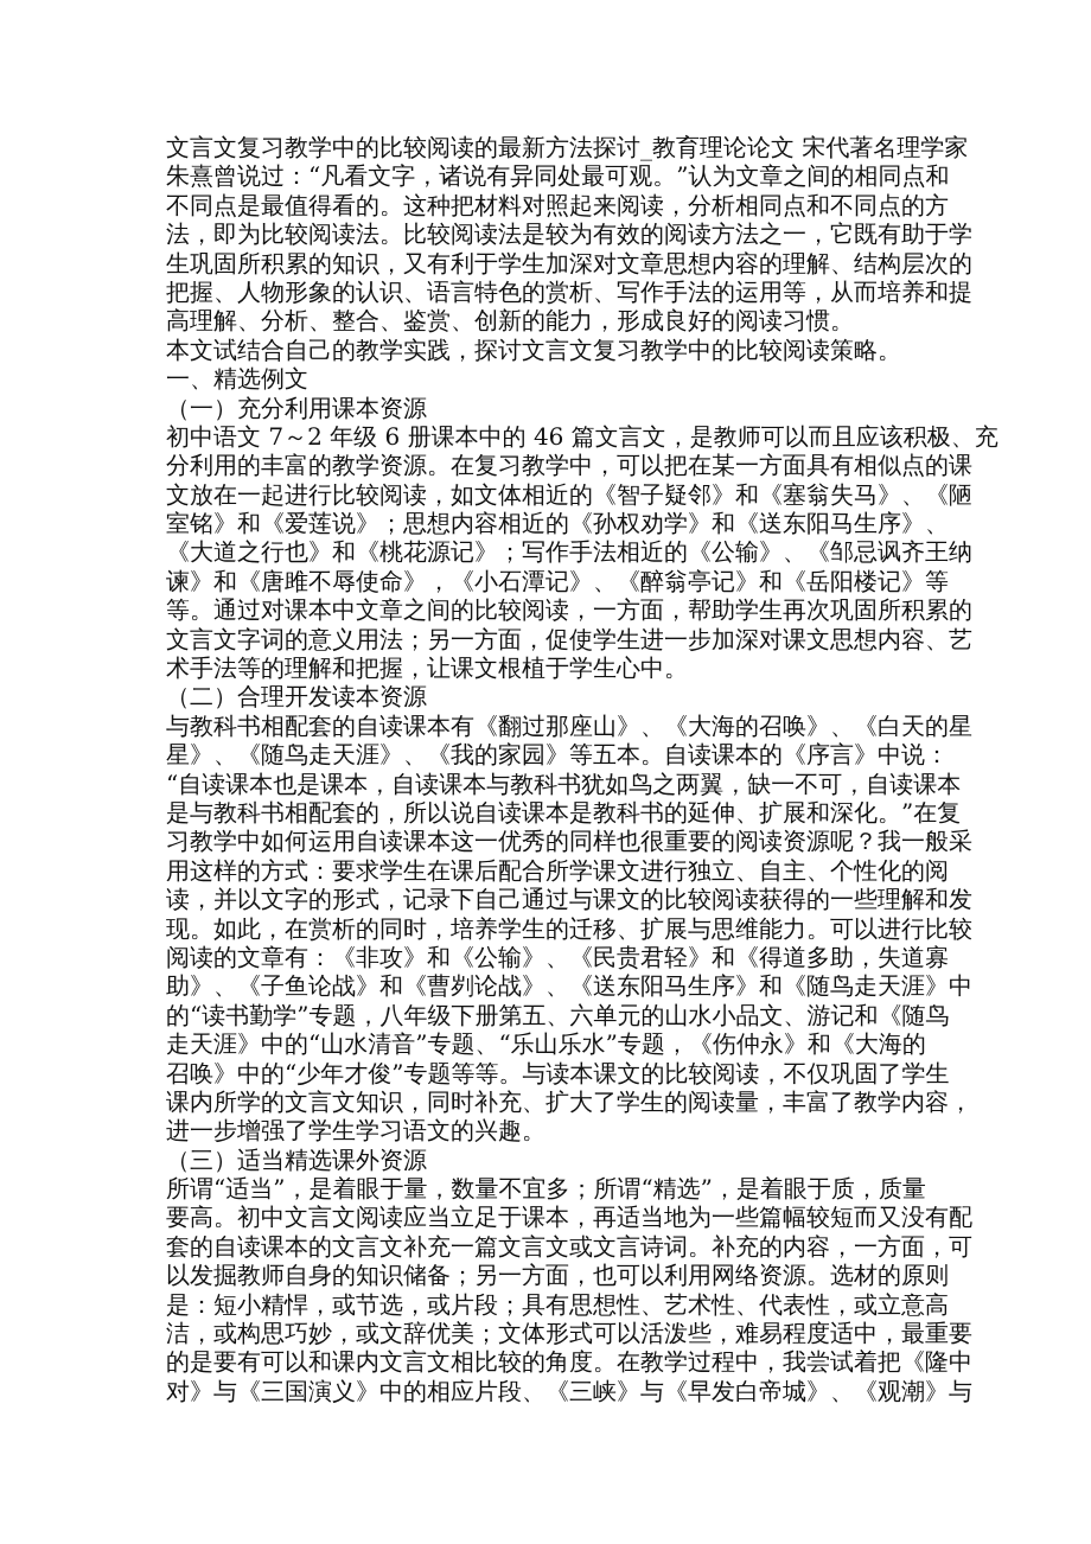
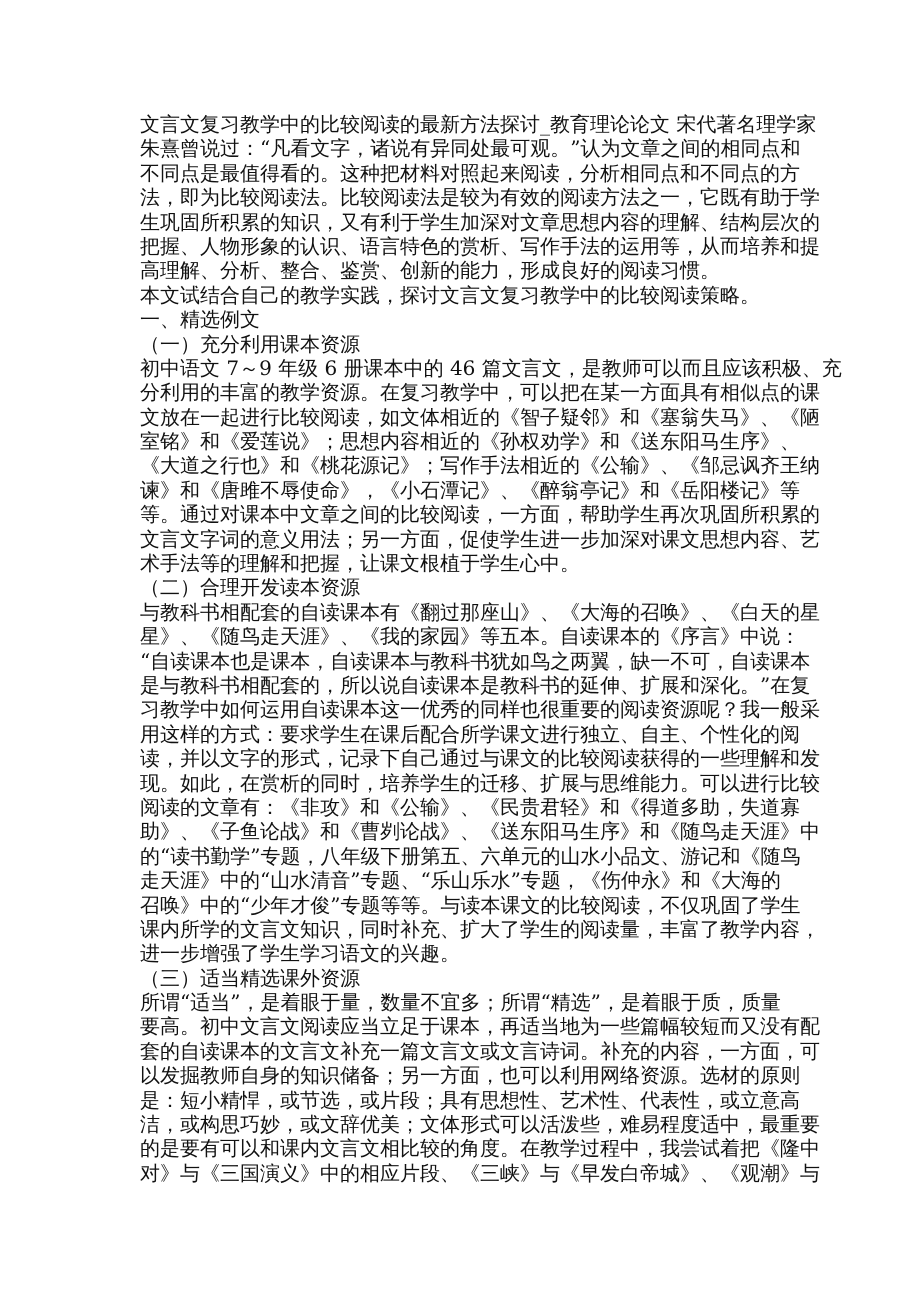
  文言文复习教学中的比较阅读的最新方法探讨_教育理论论文 宋代著名理学家
  朱熹曾说过：“凡看文字，诸说有异同处最可观。”认为文章之间的相同点和
  不同点是最值得看的。这种把材料对照起来阅读，分析相同点和不同点的方
  法，即为比较阅读法。比较阅读法是较为有效的阅读方法之一，它既有助于学
  生巩固所积累的知识，又有利于学生加深对文章思想内容的理解、结构层次的
  把握、人物形象的认识、语言特色的赏析、写作手法的运用等，从而培养和提
  高理解、分析、整合、鉴赏、创新的能力，形成良好的阅读习惯。
  本文试结合自己的教学实践，探讨文言文复习教学中的比较阅读策略。
  一、精选例文
  （一）充分利用课本资源
- 初中语文 7～2 年级 6 册课本中的 46 篇文言文，是教师可以而且应该积极、充
+ 初中语文 7～9 年级 6 册课本中的 46 篇文言文，是教师可以而且应该积极、充
  分利用的丰富的教学资源。在复习教学中，可以把在某一方面具有相似点的课
  文放在一起进行比较阅读，如文体相近的《智子疑邻》和《塞翁失马》、《陋
  室铭》和《爱莲说》；思想内容相近的《孙权劝学》和《送东阳马生序》、
  《大道之行也》和《桃花源记》；写作手法相近的《公输》、《邹忌讽齐王纳
  谏》和《唐雎不辱使命》，《小石潭记》、《醉翁亭记》和《岳阳楼记》等
  等。通过对课本中文章之间的比较阅读，一方面，帮助学生再次巩固所积累的
  文言文字词的意义用法；另一方面，促使学生进一步加深对课文思想内容、艺
  术手法等的理解和把握，让课文根植于学生心中。
  （二）合理开发读本资源
  与教科书相配套的自读课本有《翻过那座山》、《大海的召唤》、《白天的星
  星》、《随鸟走天涯》、《我的家园》等五本。自读课本的《序言》中说：
  “自读课本也是课本，自读课本与教科书犹如鸟之两翼，缺一不可，自读课本
  是与教科书相配套的，所以说自读课本是教科书的延伸、扩展和深化。”在复
  习教学中如何运用自读课本这一优秀的同样也很重要的阅读资源呢？我一般采
  用这样的方式：要求学生在课后配合所学课文进行独立、自主、个性化的阅
  读，并以文字的形式，记录下自己通过与课文的比较阅读获得的一些理解和发
  现。如此，在赏析的同时，培养学生的迁移、扩展与思维能力。可以进行比较
  阅读的文章有：《非攻》和《公输》、《民贵君轻》和《得道多助，失道寡
  助》、《子鱼论战》和《曹刿论战》、《送东阳马生序》和《随鸟走天涯》中
  的“读书勤学”专题，八年级下册第五、六单元的山水小品文、游记和《随鸟
  走天涯》中的“山水清音”专题、“乐山乐水”专题，《伤仲永》和《大海的
  召唤》中的“少年才俊”专题等等。与读本课文的比较阅读，不仅巩固了学生
  课内所学的文言文知识，同时补充、扩大了学生的阅读量，丰富了教学内容，
  进一步增强了学生学习语文的兴趣。
  （三）适当精选课外资源
  所谓“适当”，是着眼于量，数量不宜多；所谓“精选”，是着眼于质，质量
  要高。初中文言文阅读应当立足于课本，再适当地为一些篇幅较短而又没有配
  套的自读课本的文言文补充一篇文言文或文言诗词。补充的内容，一方面，可
  以发掘教师自身的知识储备；另一方面，也可以利用网络资源。选材的原则
  是：短小精悍，或节选，或片段；具有思想性、艺术性、代表性，或立意高
  洁，或构思巧妙，或文辞优美；文体形式可以活泼些，难易程度适中，最重要
  的是要有可以和课内文言文相比较的角度。在教学过程中，我尝试着把《隆中
  对》与《三国演义》中的相应片段、《三峡》与《早发白帝城》、《观潮》与
